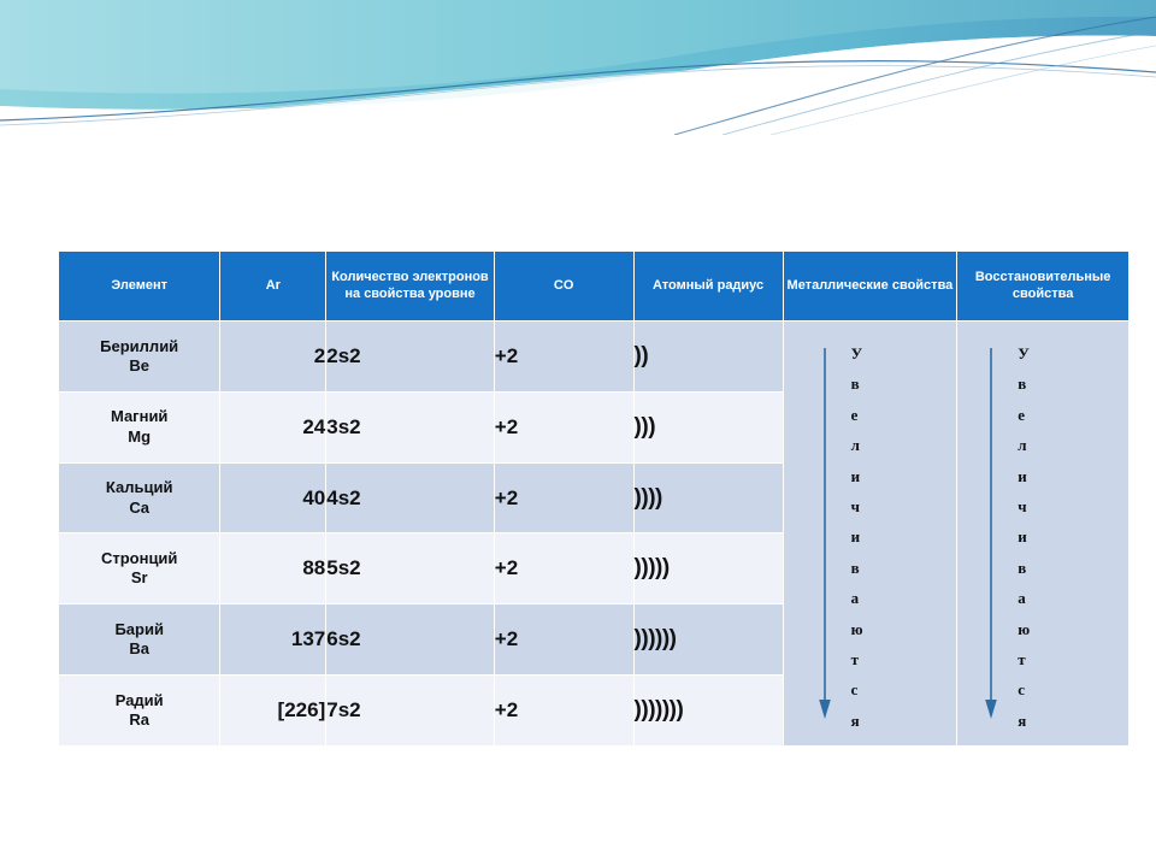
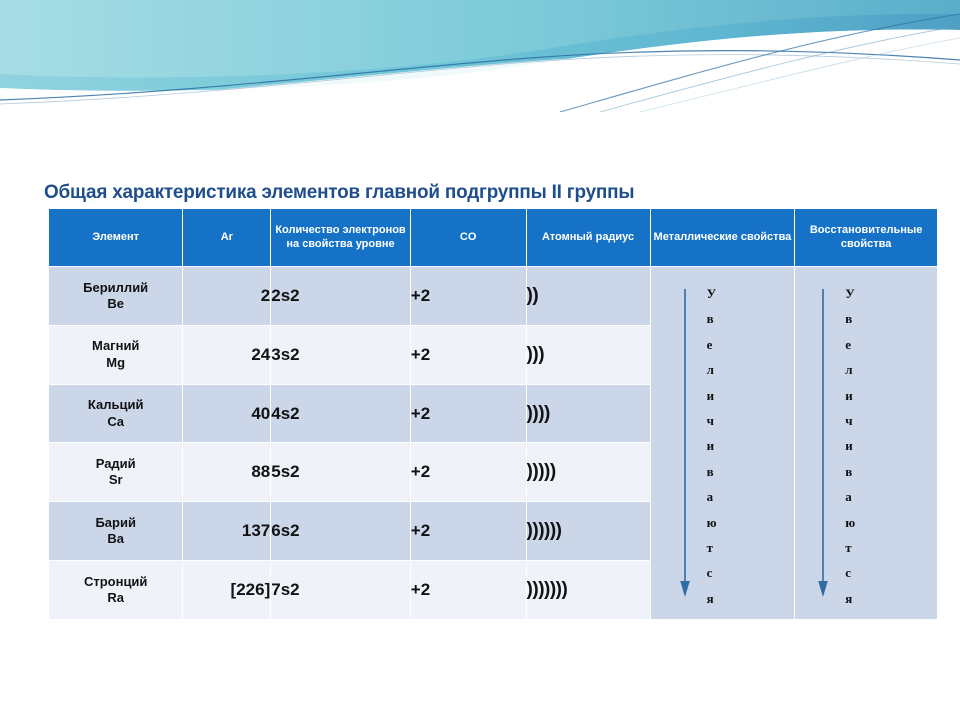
+ Общая характеристика элементов главной подгруппы II группы
  Элемент	Ar	Количество электронов на свойства уровне	CO	Атомный радиус	Металлические свойства	Восстановительные свойства
  Бериллий Be	2	2s2	+2	))	У в е л и ч и в а ю т с я	У в е л и ч и в а ю т с я
  Магний Mg	24	3s2	+2	)))
  Кальций Ca	40	4s2	+2	))))
- Стронций Sr	88	5s2	+2	)))))
+ Радий Sr	88	5s2	+2	)))))
  Барий Ba	137	6s2	+2	))))))
- Радий Ra	[226]	7s2	+2	)))))))
+ Стронций Ra	[226]	7s2	+2	)))))))
